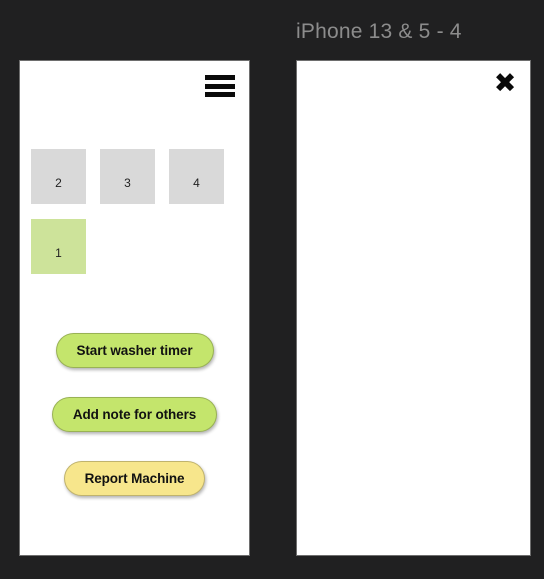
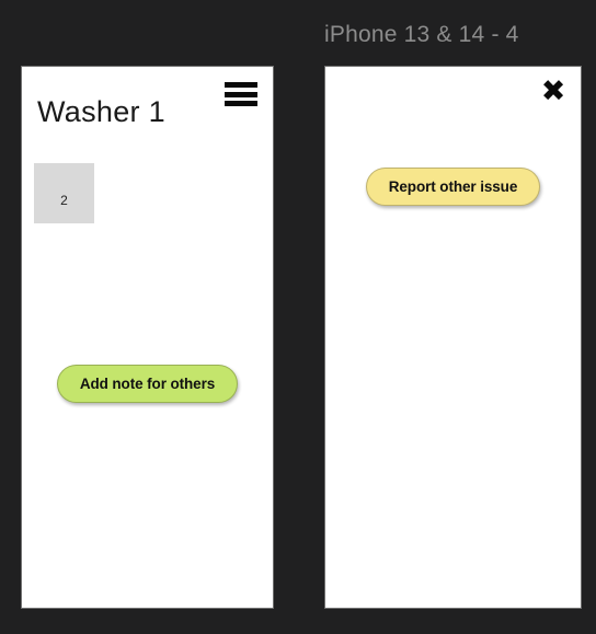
+ Washer 1
  2
- 3
- 4
- 1
- Start washer timer
  Add note for others
- Report Machine
- iPhone 13 & 5 - 4
+ iPhone 13 & 14 - 4
  ✖
+ Report other issue
